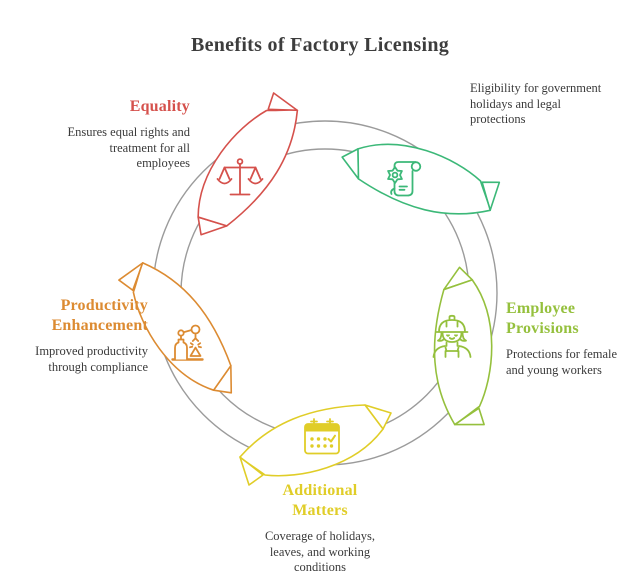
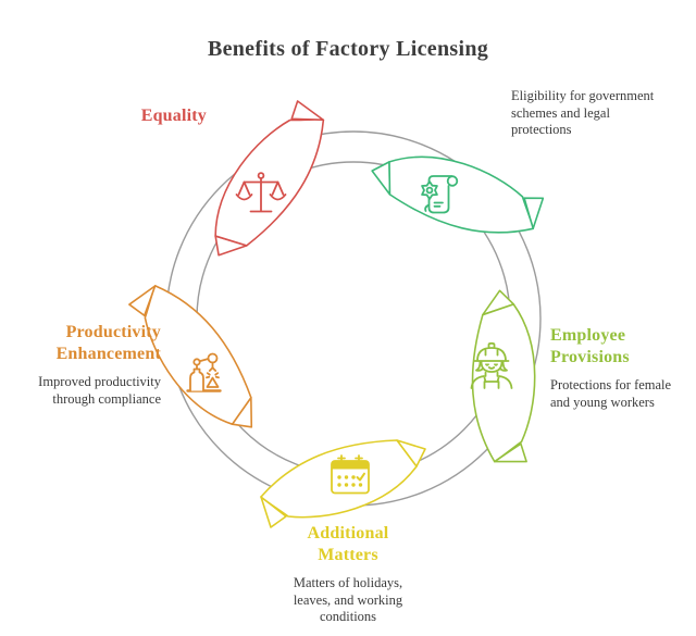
  Benefits of Factory Licensing
  Equality
- Ensures equal rights and treatment for all employees
- Eligibility for government holidays and legal protections
+ Eligibility for government schemes and legal protections
  Employee Provisions
  Protections for female and young workers
  Additional Matters
- Coverage of holidays, leaves, and working conditions
+ Matters of holidays, leaves, and working conditions
  Productivity Enhancement
  Improved productivity through compliance
